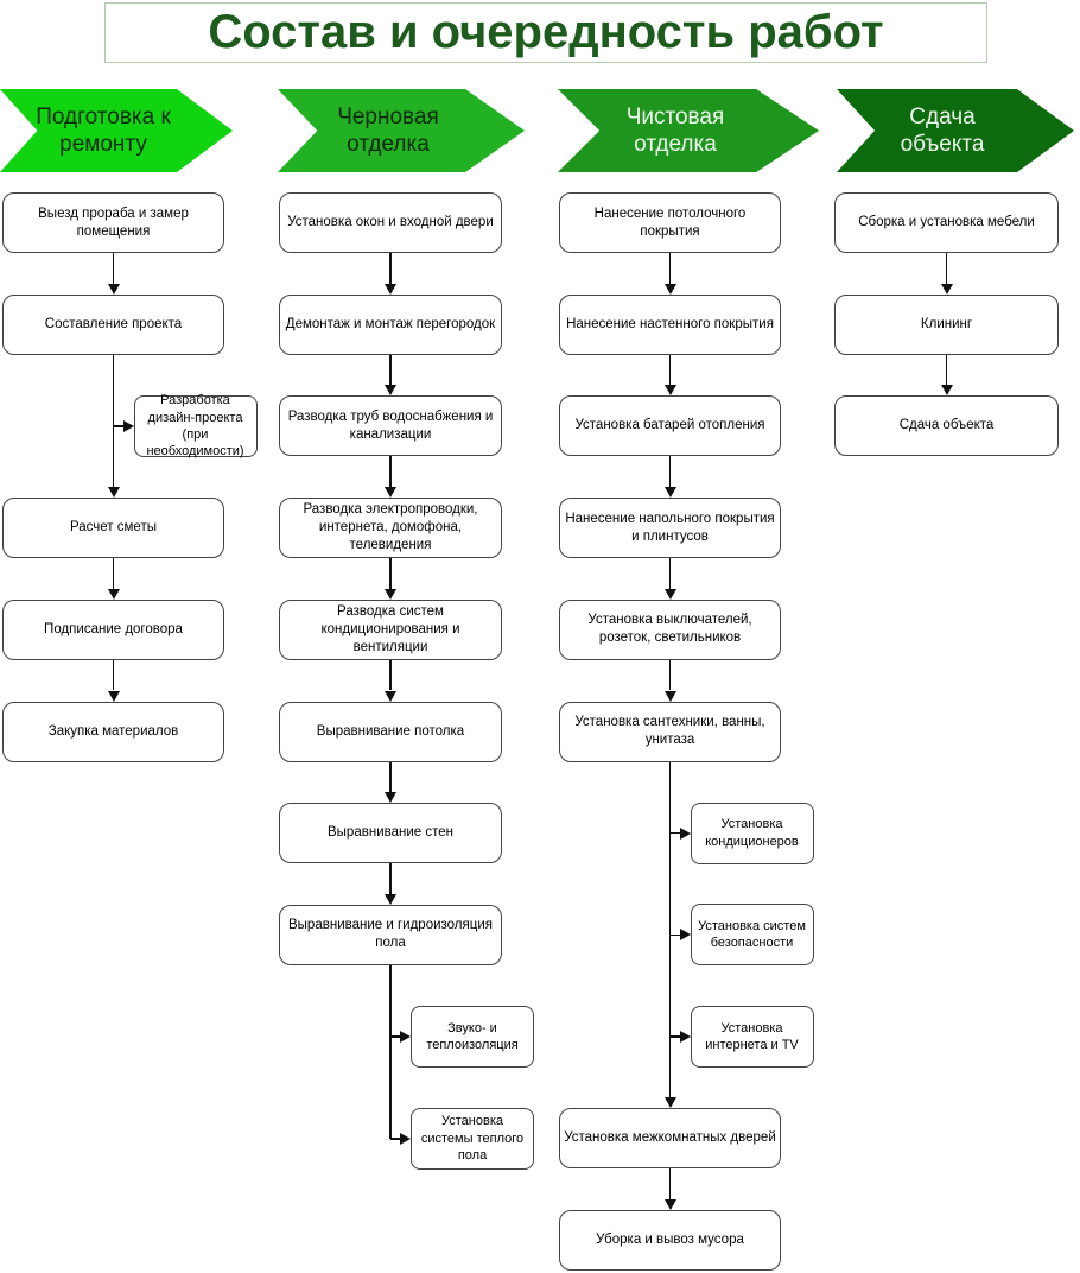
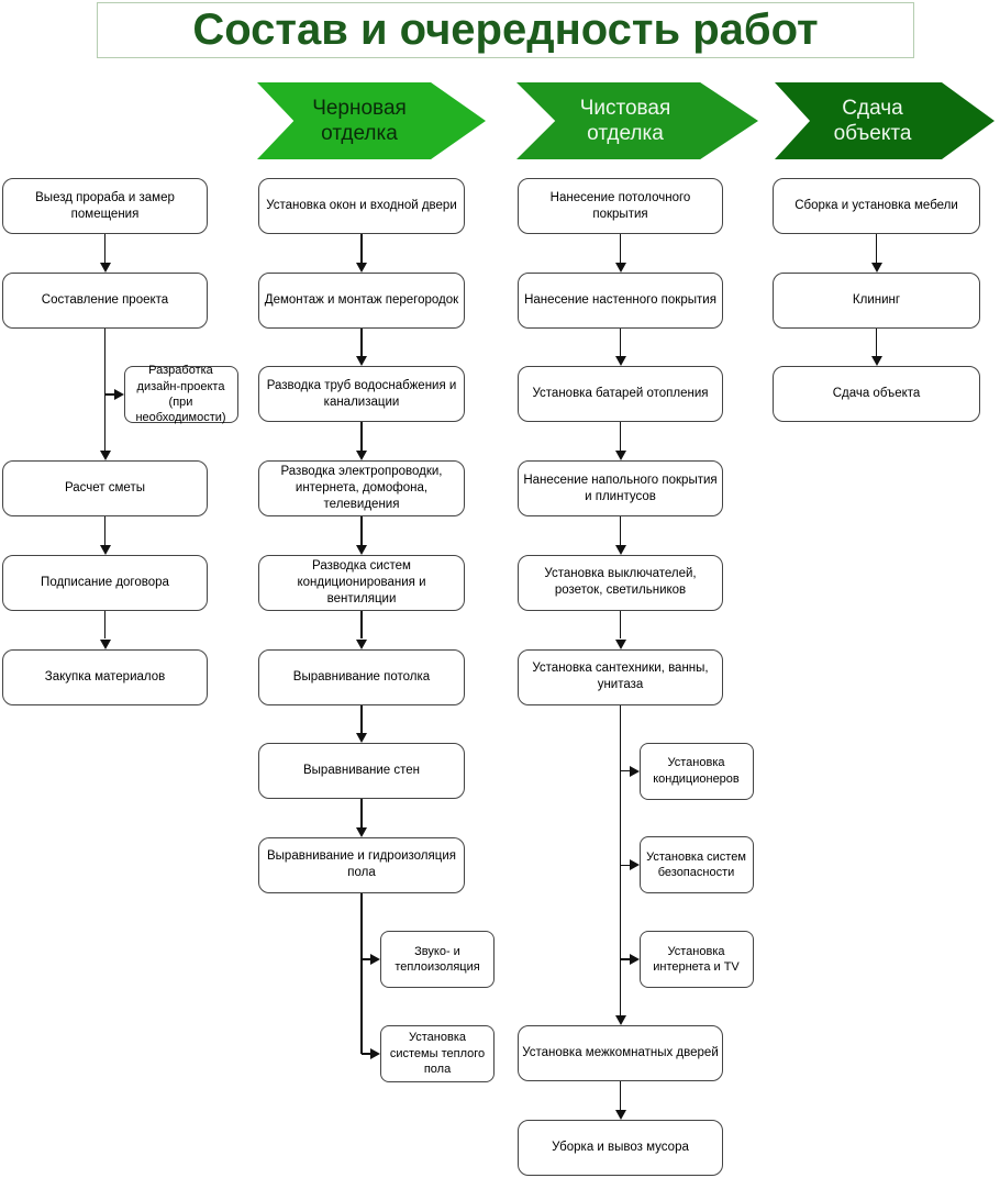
  Состав и очередность работ
- Подготовка к
- ремонту
  Черновая
  отделка
  Чистовая
  отделка
  Сдача
  объекта
  Выезд прораба и замер помещения
  Составление проекта
  Разработка дизайн-проекта (при необходимости)
  Расчет сметы
  Подписание договора
  Закупка материалов
  Установка окон и входной двери
  Демонтаж и монтаж перегородок
  Разводка труб водоснабжения и канализации
  Разводка электропроводки, интернета, домофона, телевидения
  Разводка систем кондиционирования и вентиляции
  Выравнивание потолка
  Выравнивание стен
  Выравнивание и гидроизоляция пола
  Звуко- и теплоизоляция
  Установка системы теплого пола
  Нанесение потолочного покрытия
  Нанесение настенного покрытия
  Установка батарей отопления
  Нанесение напольного покрытия и плинтусов
  Установка выключателей, розеток, светильников
  Установка сантехники, ванны, унитаза
  Установка кондиционеров
  Установка систем безопасности
  Установка интернета и TV
  Установка межкомнатных дверей
  Уборка и вывоз мусора
  Сборка и установка мебели
  Клининг
  Сдача объекта
